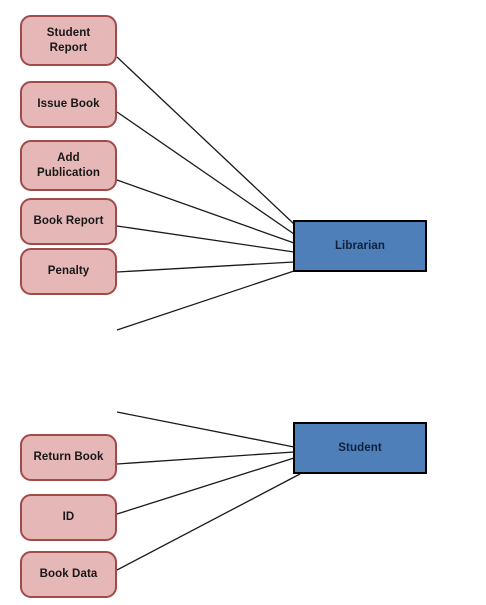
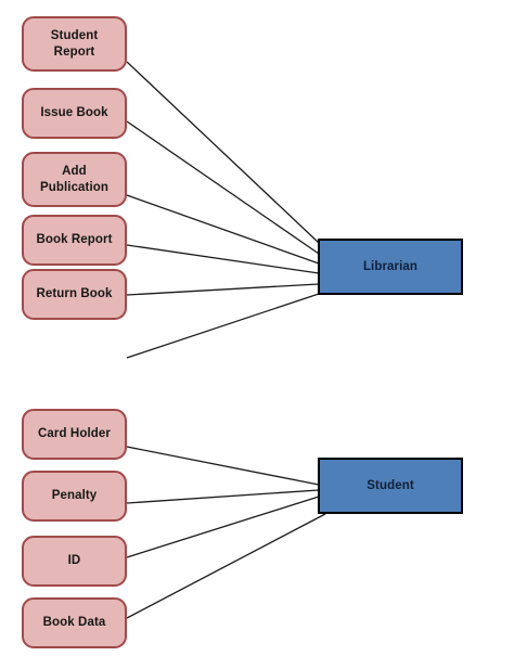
  Student
  Report
  Issue Book
  Add
  Publication
  Book Report
- Penalty
+ Return Book
+ Card Holder
- Return Book
+ Penalty
  ID
  Book Data
  Librarian
  Student
